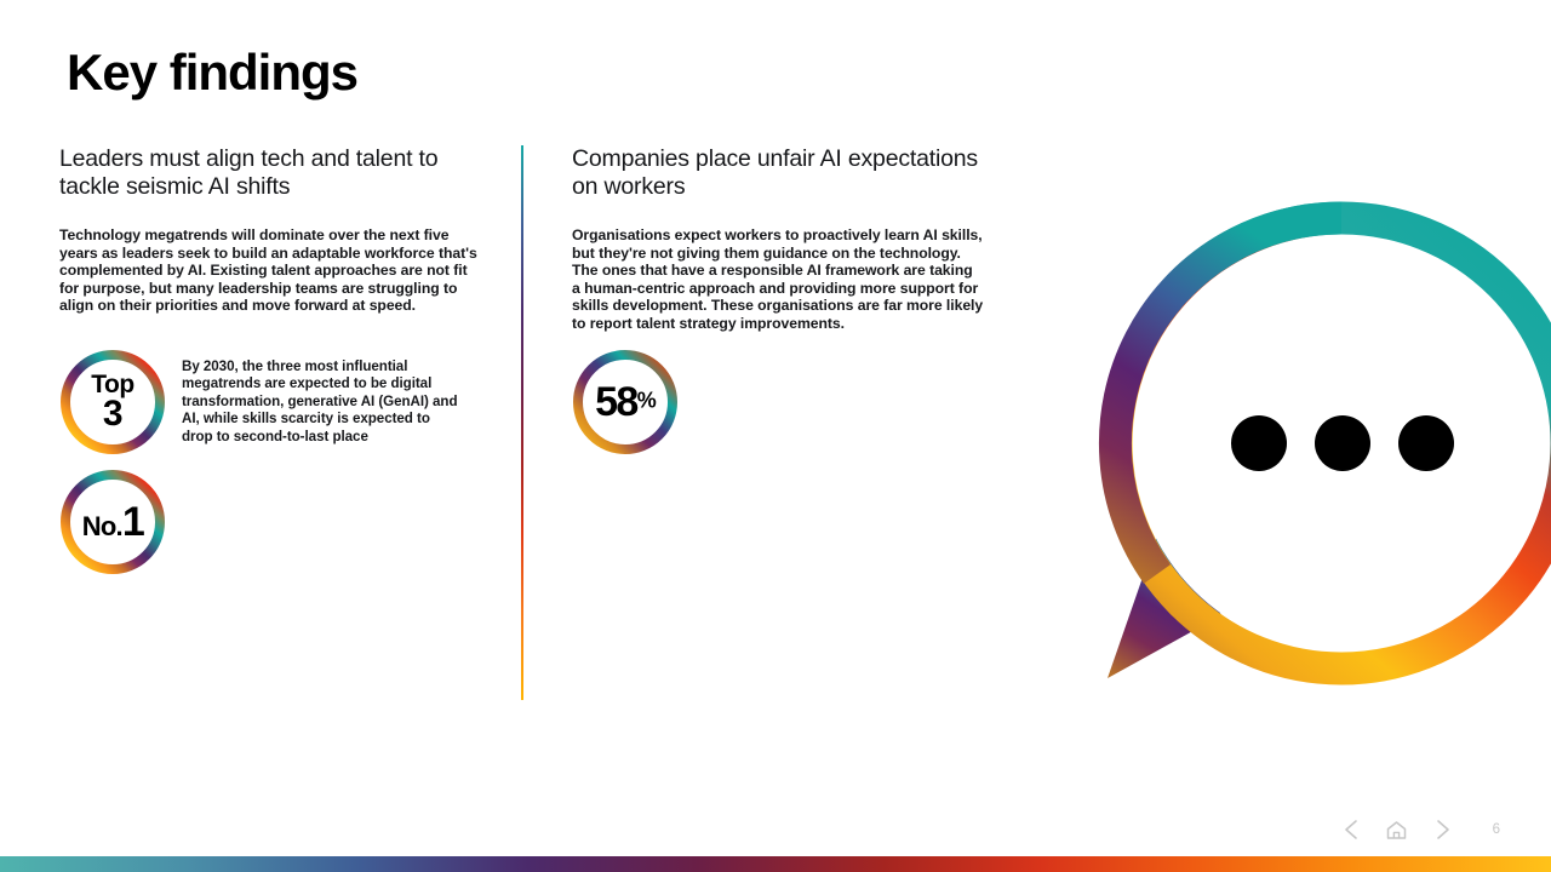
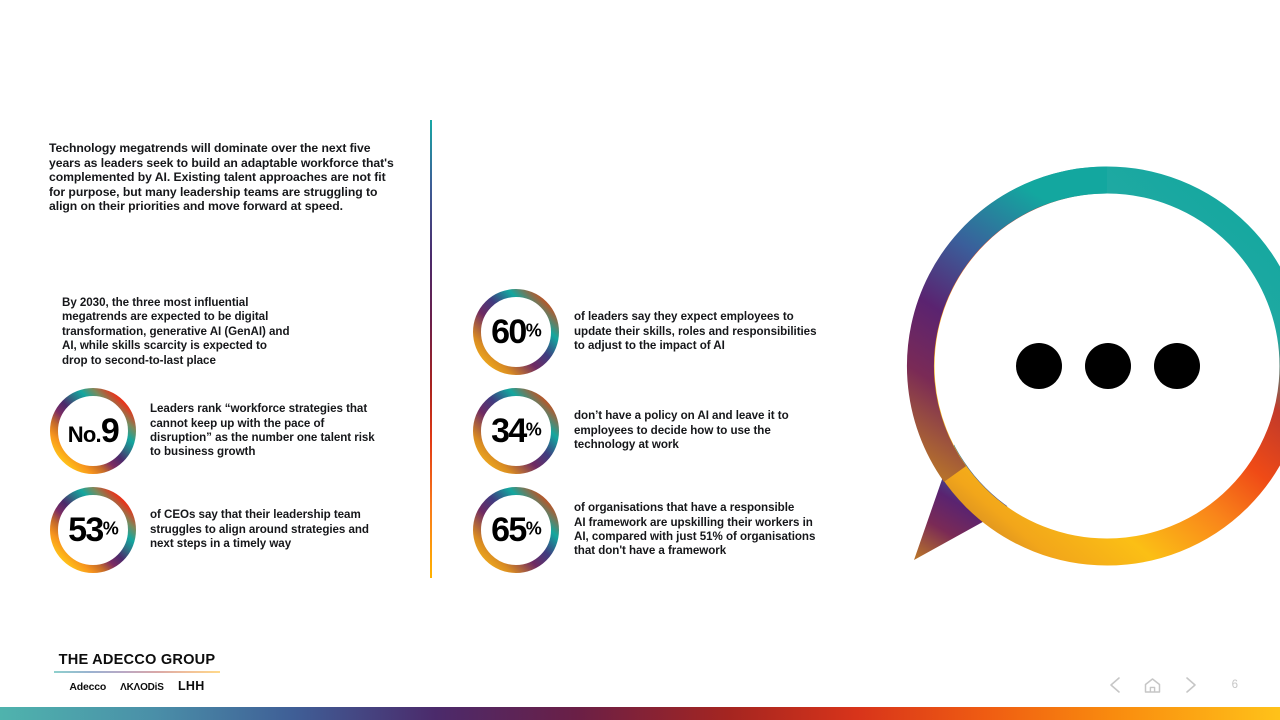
- Key findings
- Leaders must align tech and talent to
- tackle seismic AI shifts
  Technology megatrends will dominate over the next five
  years as leaders seek to build an adaptable workforce that's
  complemented by AI. Existing talent approaches are not fit
  for purpose, but many leadership teams are struggling to
  align on their priorities and move forward at speed.
- Companies place unfair AI expectations
- on workers
- Organisations expect workers to proactively learn AI skills,
- but they're not giving them guidance on the technology.
- The ones that have a responsible AI framework are taking
- a human-centric approach and providing more support for
- skills development. These organisations are far more likely
- to report talent strategy improvements.
- Top
- 3
  By 2030, the three most influential
  megatrends are expected to be digital
  transformation, generative AI (GenAI) and
  AI, while skills scarcity is expected to
  drop to second-to-last place
- No.1
+ No.9
+ Leaders rank “workforce strategies that
+ cannot keep up with the pace of
+ disruption” as the number one talent risk
+ to business growth
+ 53%
+ of CEOs say that their leadership team
+ struggles to align around strategies and
+ next steps in a timely way
+ 60%
+ of leaders say they expect employees to
+ update their skills, roles and responsibilities
+ to adjust to the impact of AI
+ 34%
+ don’t have a policy on AI and leave it to
+ employees to decide how to use the
+ technology at work
- 58%
+ 65%
+ of organisations that have a responsible
+ AI framework are upskilling their workers in
+ AI, compared with just 51% of organisations
+ that don't have a framework
+ THE ADECCO GROUP
+ Adecco
+ ΛKΛODiS
+ LHH
  6
